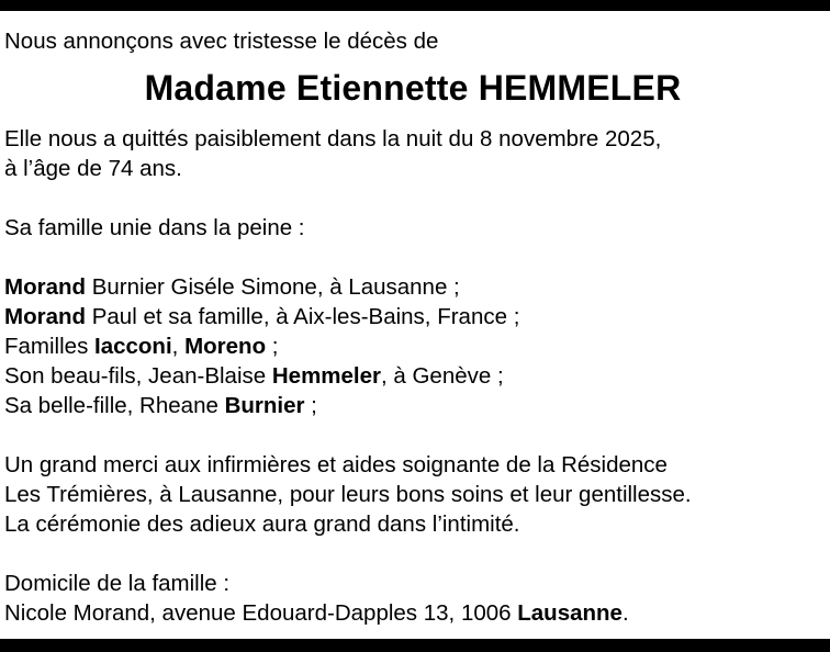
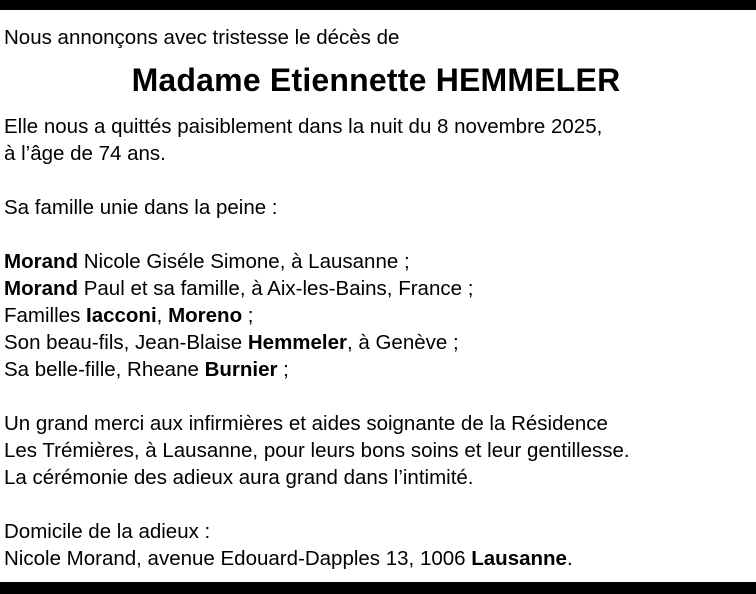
  Nous annonçons avec tristesse le décès de
  Madame Etiennette HEMMELER
  Elle nous a quittés paisiblement dans la nuit du 8 novembre 2025,
  à l’âge de 74 ans.
  Sa famille unie dans la peine :
- Morand Burnier Giséle Simone, à Lausanne ;
+ Morand Nicole Giséle Simone, à Lausanne ;
  Morand Paul et sa famille, à Aix-les-Bains, France ;
  Familles Iacconi, Moreno ;
  Son beau-fils, Jean-Blaise Hemmeler, à Genève ;
  Sa belle-fille, Rheane Burnier ;
  Un grand merci aux infirmières et aides soignante de la Résidence
  Les Trémières, à Lausanne, pour leurs bons soins et leur gentillesse.
  La cérémonie des adieux aura grand dans l’intimité.
- Domicile de la famille :
+ Domicile de la adieux :
  Nicole Morand, avenue Edouard-Dapples 13, 1006 Lausanne.
